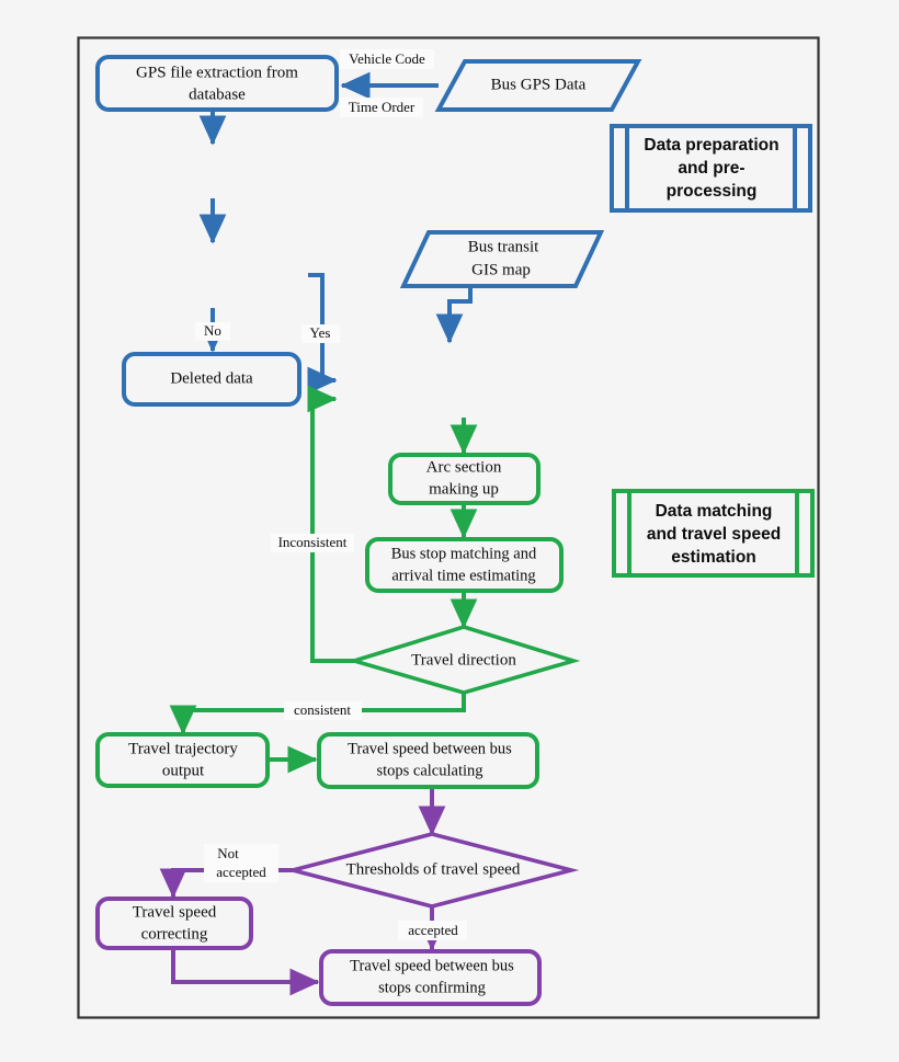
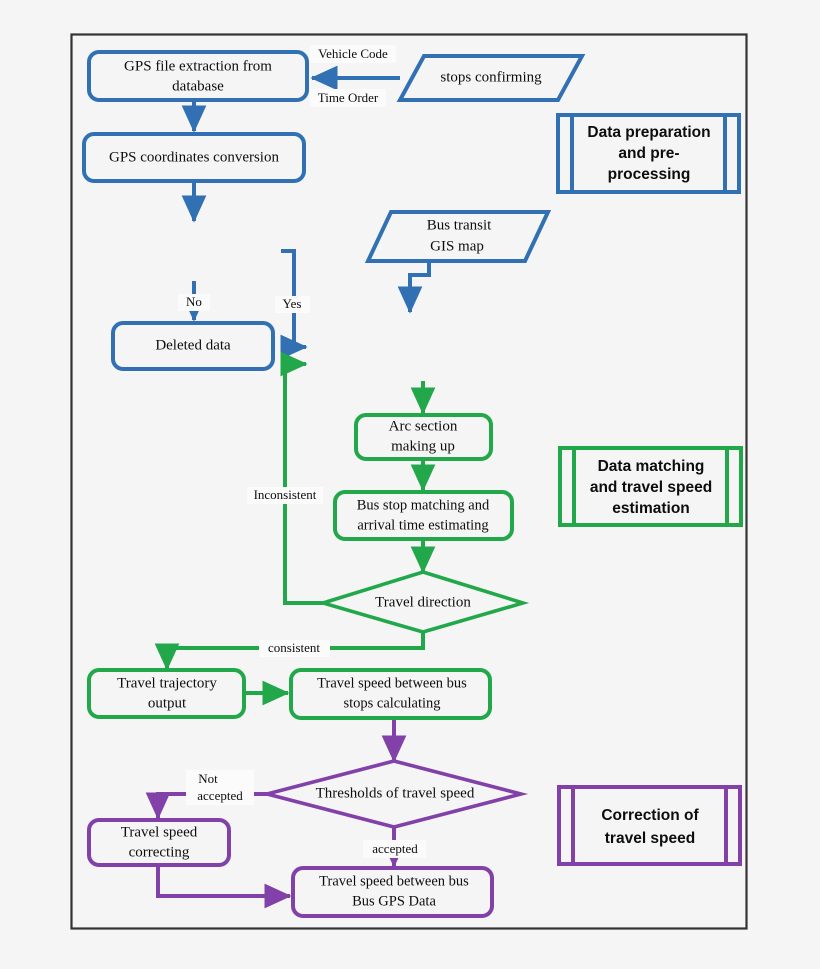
- Bus GPS Data
+ stops confirming
  GPS file extraction from
  database
+ GPS coordinates conversion
  Deleted data
  Bus transit
  GIS map
  Arc section
  making up
  Bus stop matching and
  arrival time estimating
  Travel direction
  Travel trajectory
  output
  Travel speed between bus
  stops calculating
  Thresholds of travel speed
  Travel speed
  correcting
  Travel speed between bus
- stops confirming
+ Bus GPS Data
  Vehicle Code
  Time Order
  No
  Yes
  Inconsistent
  consistent
  Not
  accepted
  accepted
  Data preparation
  and pre-
  processing
  Data matching
  and travel speed
  estimation
+ Correction of
+ travel speed
